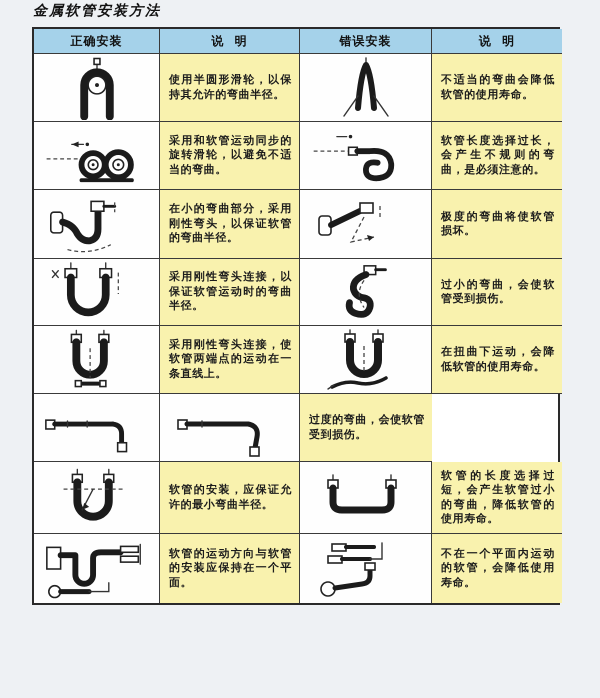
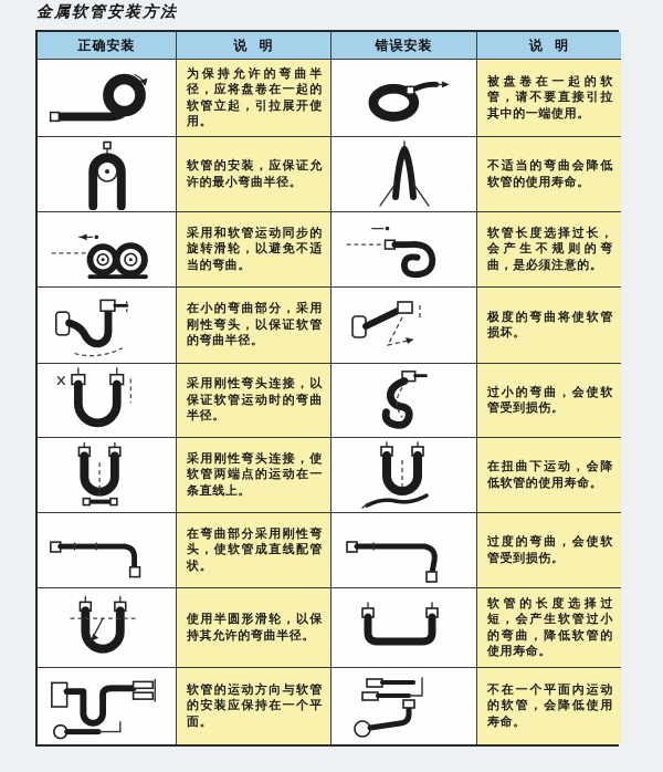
  金属软管安装方法
  正确安装
  说 明
  错误安装
  说 明
+ 为保持允许的弯曲半径，应将盘卷在一起的软管立起，引拉展开使用。
+ 被盘卷在一起的软管，请不要直接引拉其中的一端使用。
- 使用半圆形滑轮，以保持其允许的弯曲半径。
+ 软管的安装，应保证允许的最小弯曲半径。
  不适当的弯曲会降低软管的使用寿命。
  采用和软管运动同步的旋转滑轮，以避免不适当的弯曲。
  软管长度选择过长，会产生不规则的弯曲，是必须注意的。
  在小的弯曲部分，采用刚性弯头，以保证软管的弯曲半径。
  极度的弯曲将使软管损坏。
  采用刚性弯头连接，以保证软管运动时的弯曲半径。
  过小的弯曲，会使软管受到损伤。
  采用刚性弯头连接，使软管两端点的运动在一条直线上。
  在扭曲下运动，会降低软管的使用寿命。
+ 在弯曲部分采用刚性弯头，使软管成直线配管状。
  过度的弯曲，会使软管受到损伤。
- 软管的安装，应保证允许的最小弯曲半径。
+ 使用半圆形滑轮，以保持其允许的弯曲半径。
  软管的长度选择过短，会产生软管过小的弯曲，降低软管的使用寿命。
  软管的运动方向与软管的安装应保持在一个平面。
  不在一个平面内运动的软管，会降低使用寿命。
